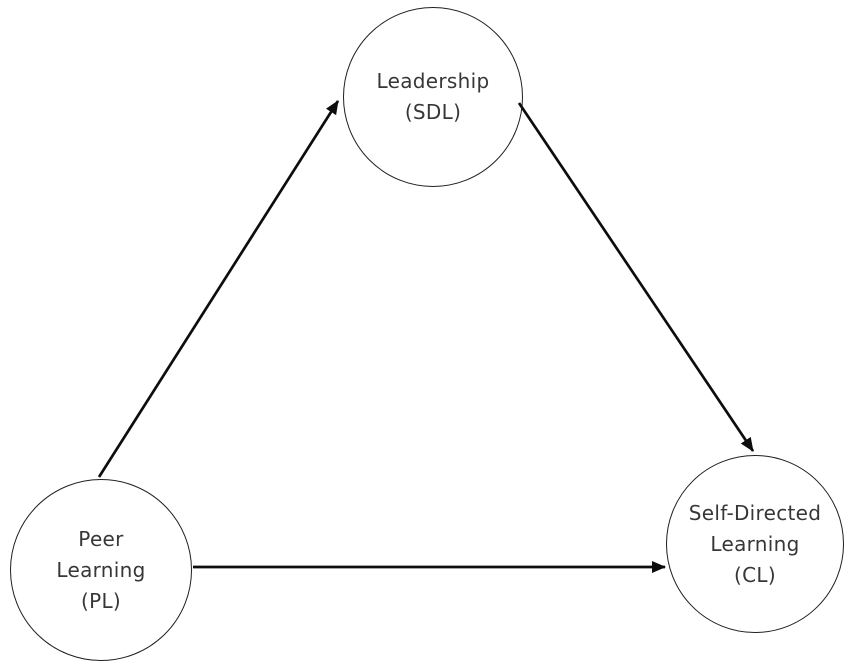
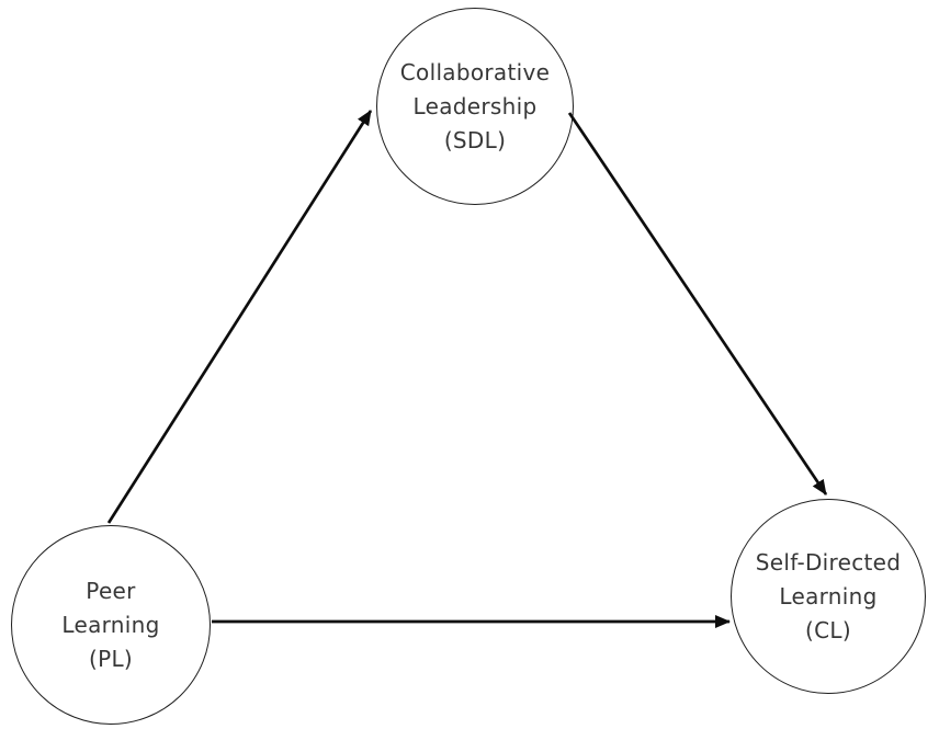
  Peer
  Learning
  (PL)
+ Collaborative
  Leadership
  (SDL)
  Self-Directed
  Learning
  (CL)
